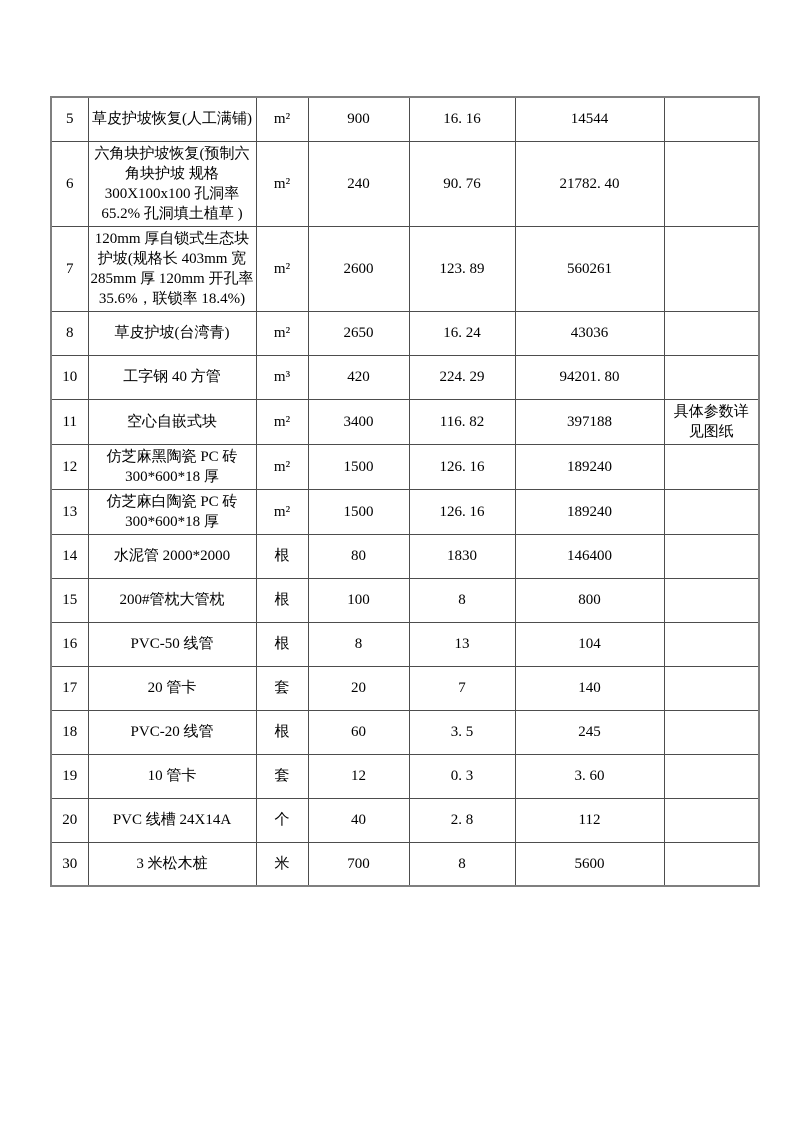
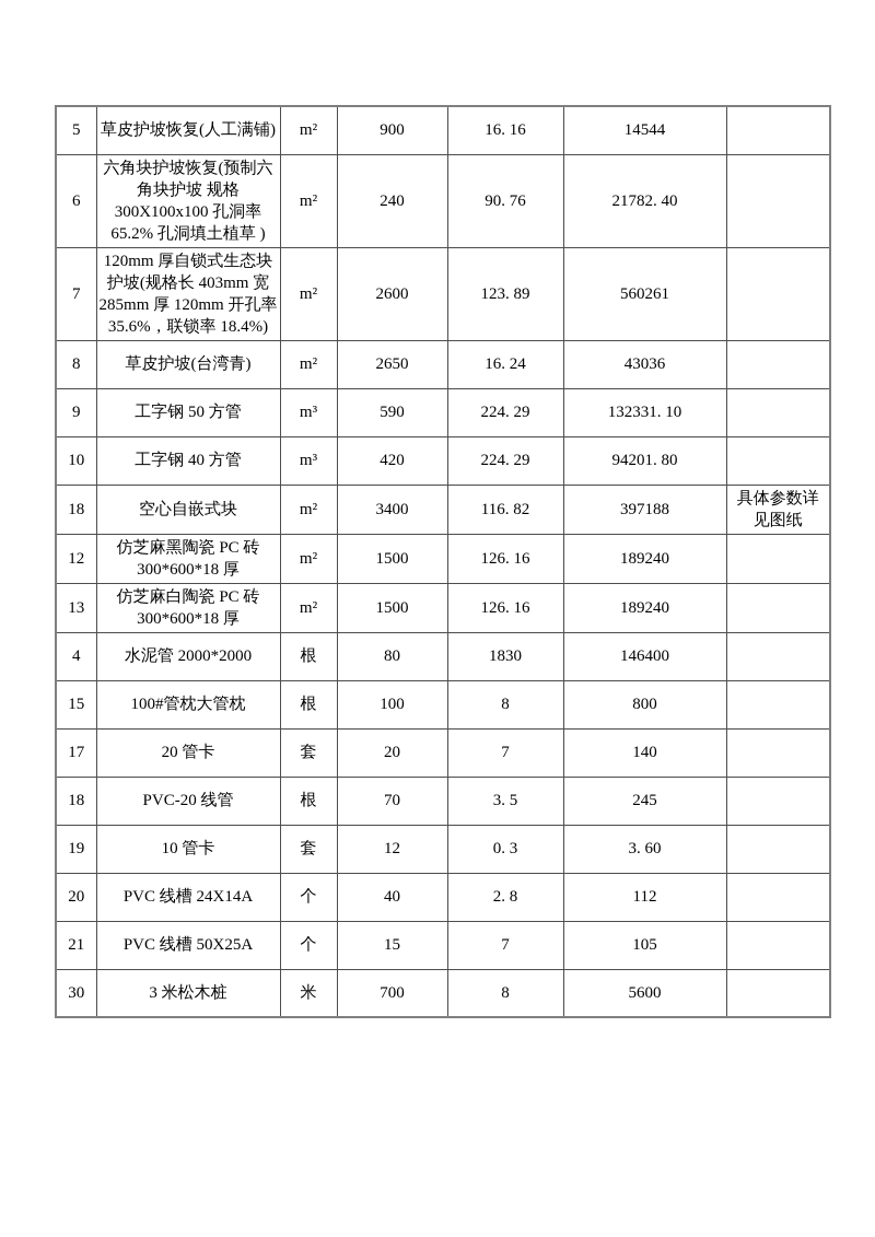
  5	草皮护坡恢复(人工满铺)	m²	900	16. 16	14544
  6	六角块护坡恢复(预制六角块护坡 规格300X100x100 孔洞率65.2% 孔洞填土植草 )	m²	240	90. 76	21782. 40
  7	120mm 厚自锁式生态块护坡(规格长 403mm 宽 285mm 厚 120mm 开孔率 35.6%，联锁率 18.4%)	m²	2600	123. 89	560261
  8	草皮护坡(台湾青)	m²	2650	16. 24	43036
+ 9	工字钢 50 方管	m³	590	224. 29	132331. 10
  10	工字钢 40 方管	m³	420	224. 29	94201. 80
- 11	空心自嵌式块	m²	3400	116. 82	397188	具体参数详见图纸
+ 18	空心自嵌式块	m²	3400	116. 82	397188	具体参数详见图纸
  12	仿芝麻黑陶瓷 PC 砖 300*600*18 厚	m²	1500	126. 16	189240
  13	仿芝麻白陶瓷 PC 砖 300*600*18 厚	m²	1500	126. 16	189240
- 14	水泥管 2000*2000	根	80	1830	146400
+ 4	水泥管 2000*2000	根	80	1830	146400
- 15	200#管枕大管枕	根	100	8	800
+ 15	100#管枕大管枕	根	100	8	800
- 16	PVC-50 线管	根	8	13	104
  17	20 管卡	套	20	7	140
- 18	PVC-20 线管	根	60	3. 5	245
+ 18	PVC-20 线管	根	70	3. 5	245
  19	10 管卡	套	12	0. 3	3. 60
  20	PVC 线槽 24X14A	个	40	2. 8	112
+ 21	PVC 线槽 50X25A	个	15	7	105
  30	3 米松木桩	米	700	8	5600
